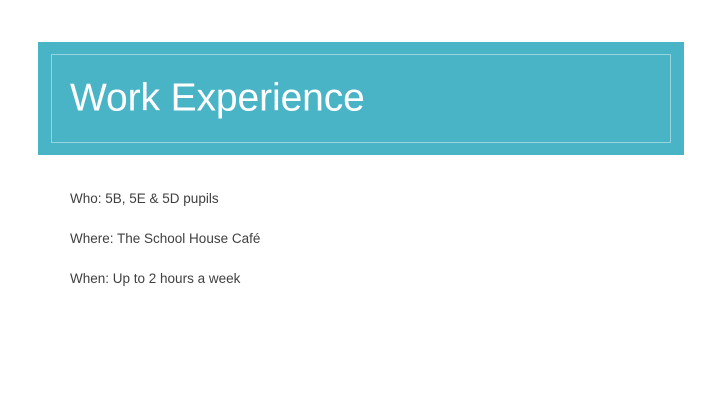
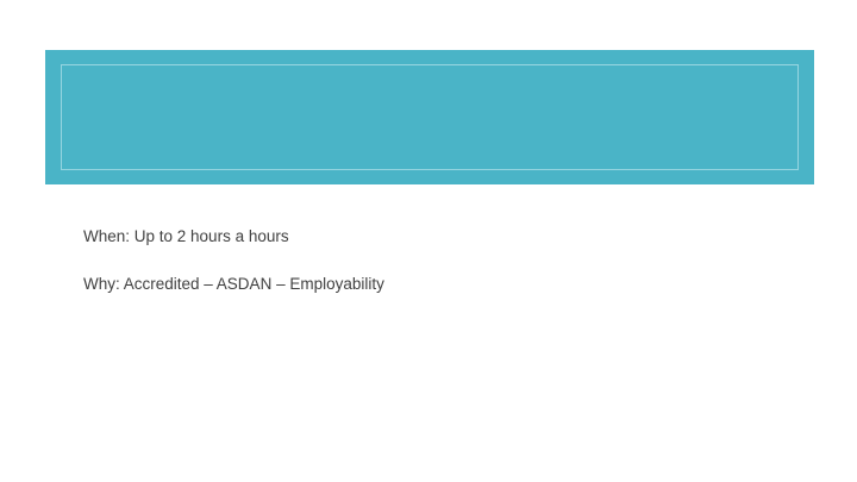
- Work Experience
- Who: 5B, 5E & 5D pupils
- Where: The School House Café
- When: Up to 2 hours a week
+ When: Up to 2 hours a hours
+ Why: Accredited – ASDAN – Employability
